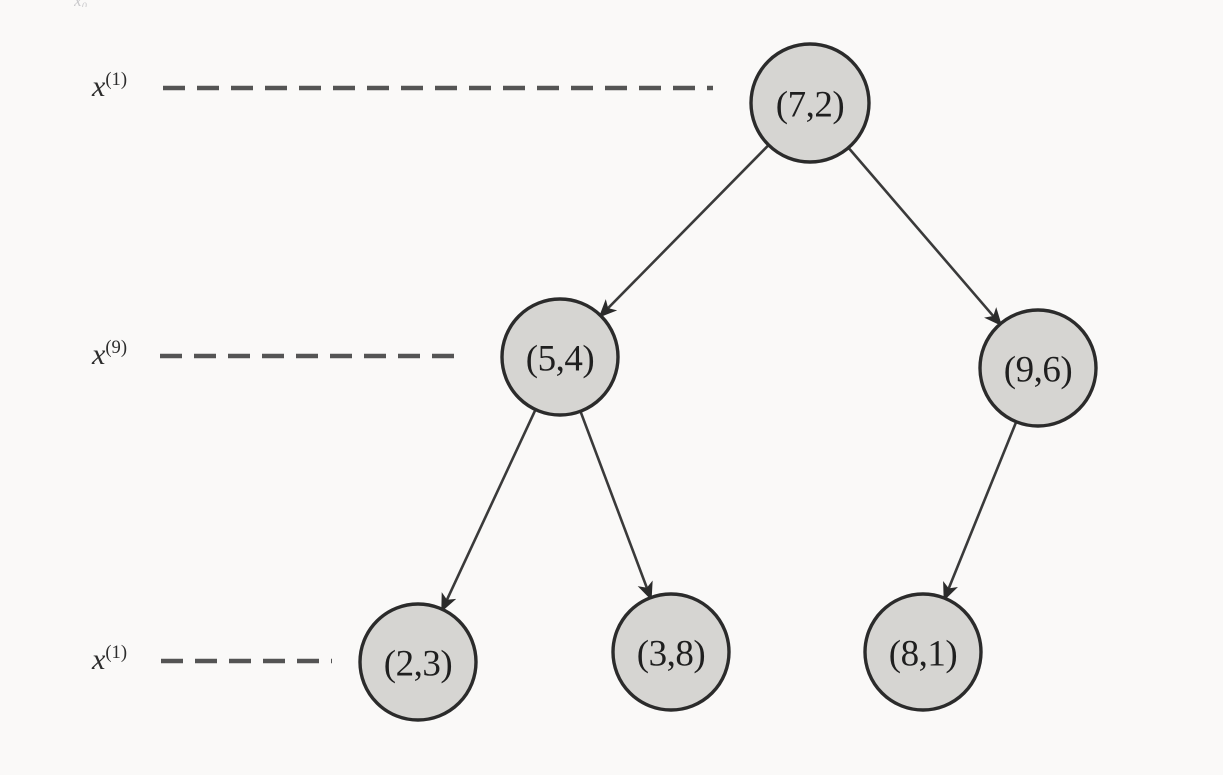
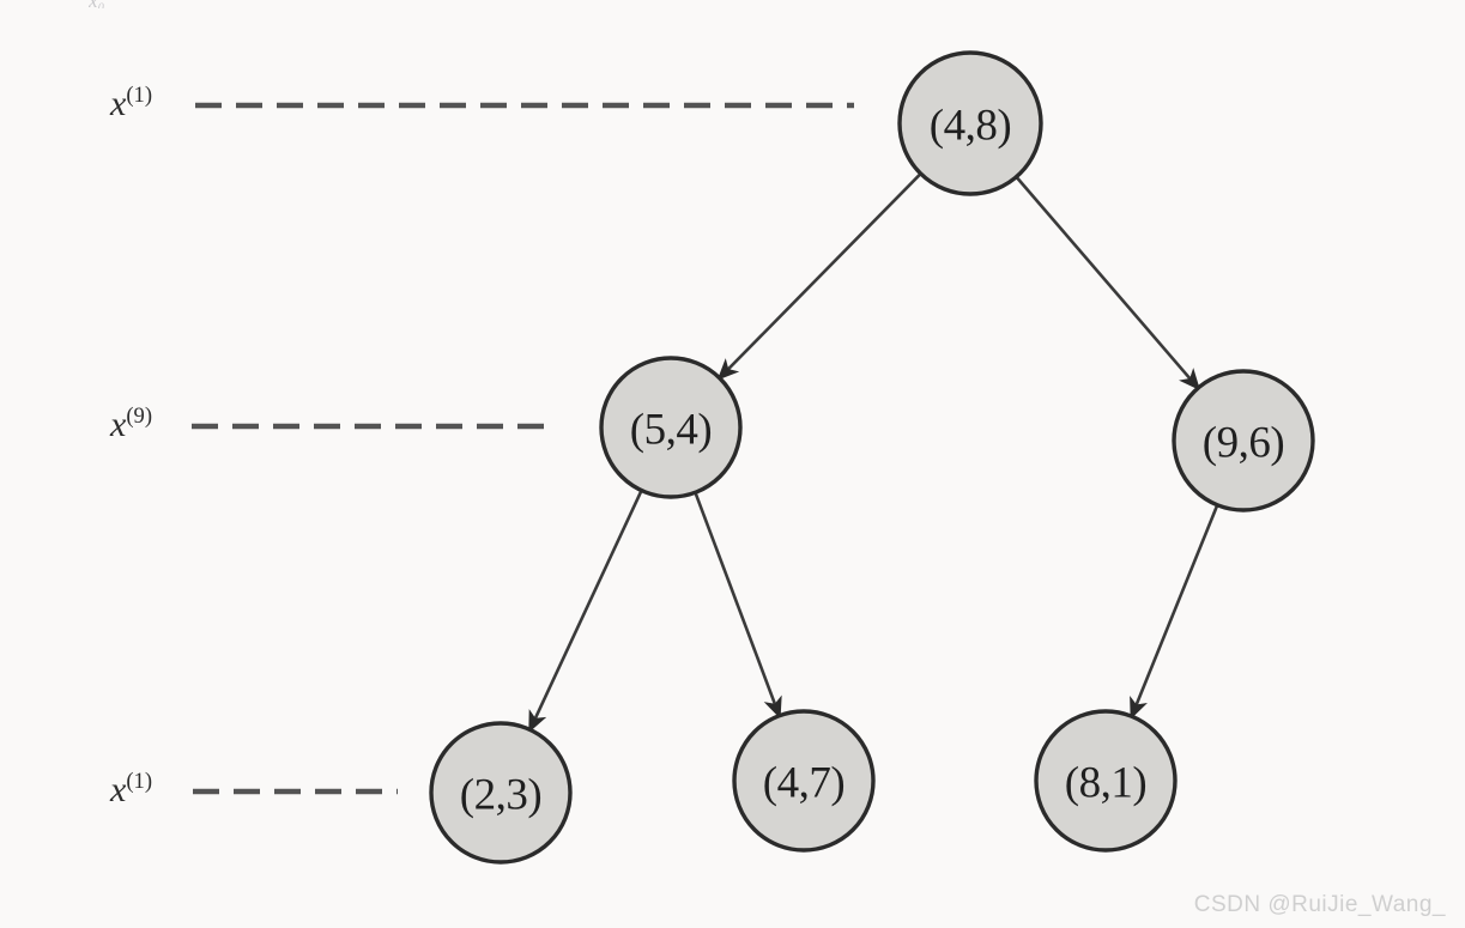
  x₀
  x(1)
  x(9)
  x(1)
- (7,2)
+ (4,8)
  (5,4)
  (9,6)
  (2,3)
- (3,8)
+ (4,7)
  (8,1)
+ CSDN @RuiJie_Wang_
